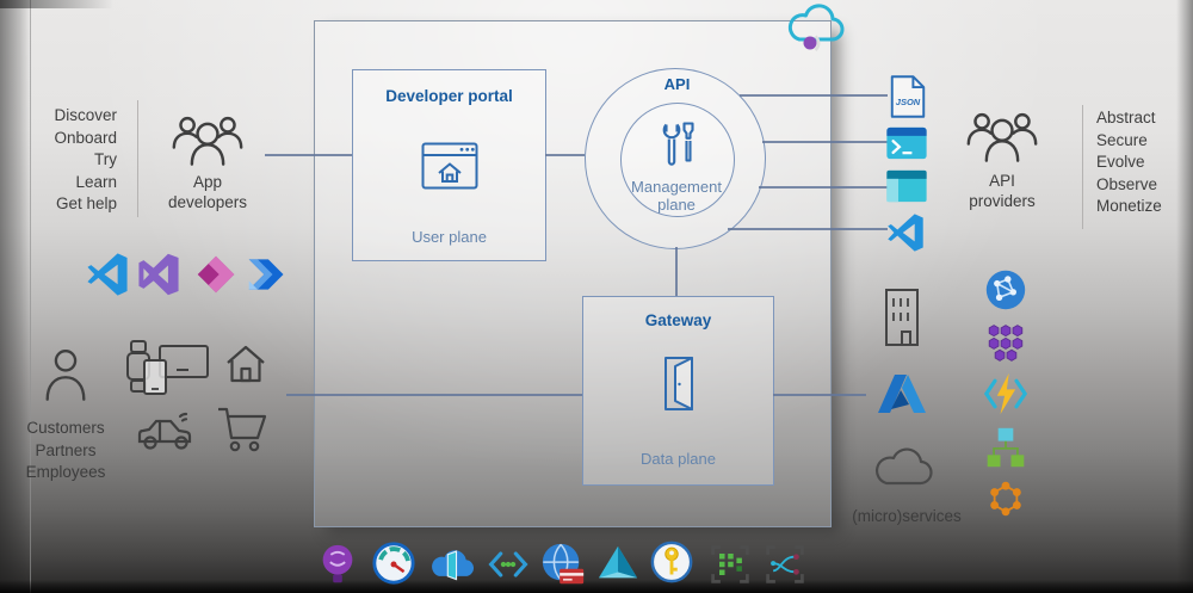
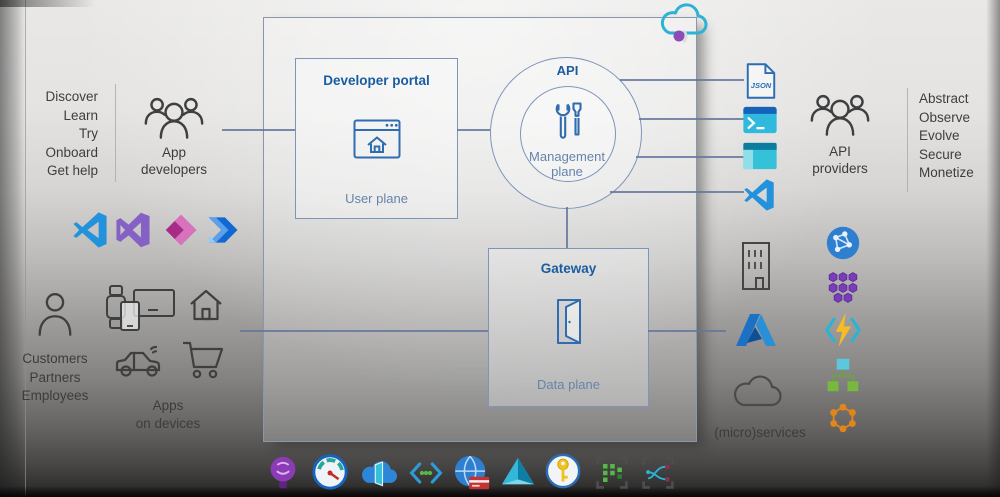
  Developer portal
  User plane
  API
  Management plane
  Gateway
  Data plane
  Discover
- Onboard
+ Learn
  Try
- Learn
+ Onboard
  Get help
  App
  developers
  Customers
  Partners
  Employees
+ Apps
+ on devices
  JSON
  API
  providers
  Abstract
- Secure
+ Observe
  Evolve
- Observe
+ Secure
  Monetize
  (micro)services
